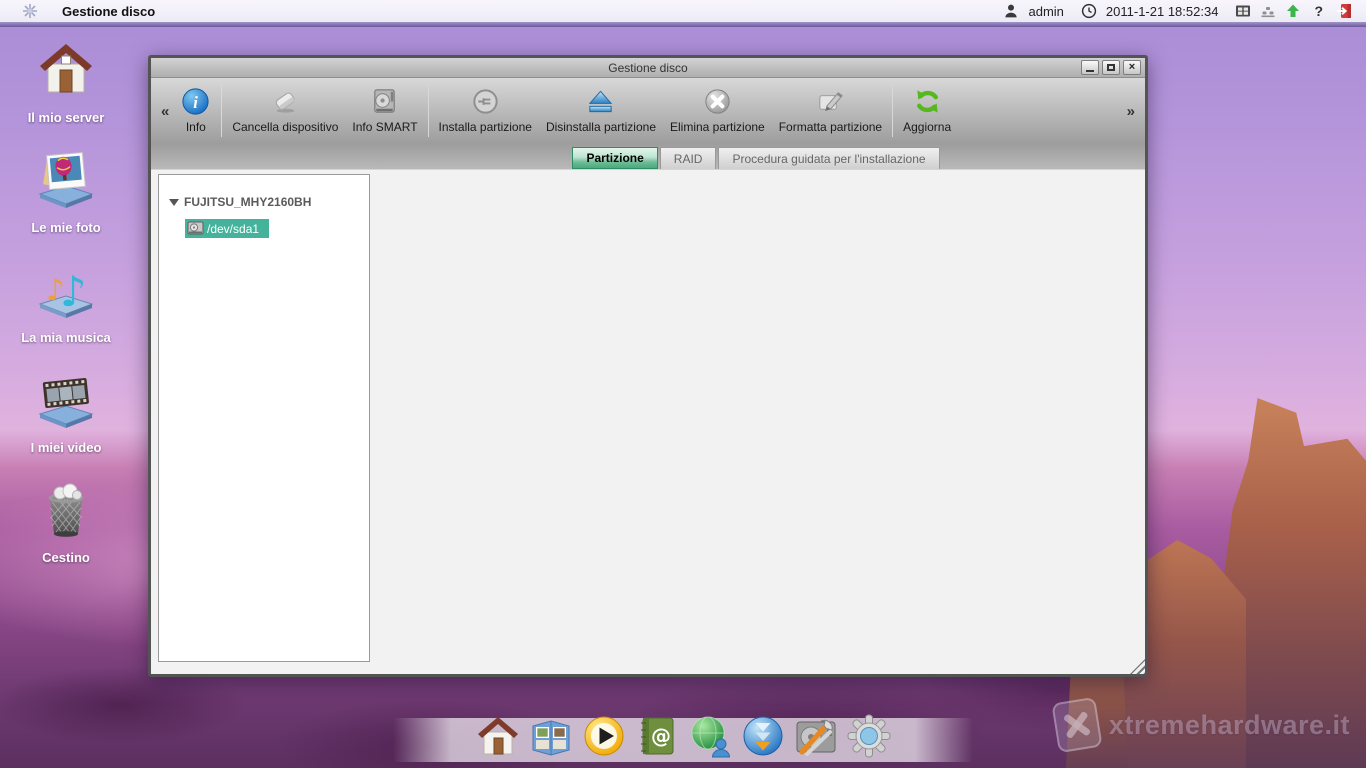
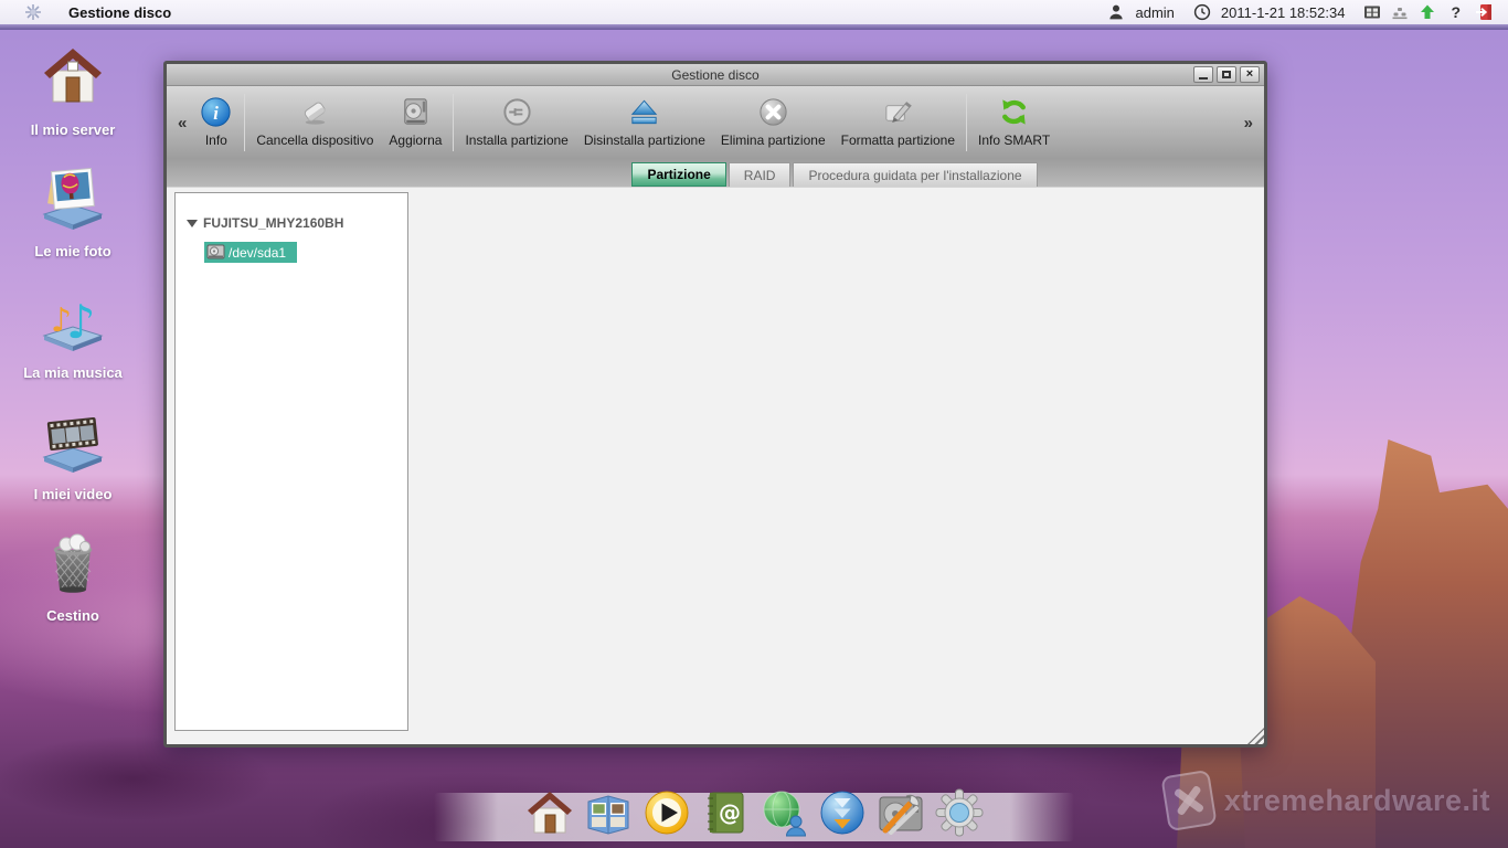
  Gestione disco
  admin
  2011-1-21 18:52:34
  ?
  Il mio server
  Le mie foto
  ♪
  ♪
  La mia musica
  I miei video
  Cestino
  Gestione disco
  ×
  «
  i
  Info
  Cancella dispositivo
- Info SMART
+ Aggiorna
  Installa partizione
  Disinstalla partizione
  Elimina partizione
  Formatta partizione
- Aggiorna
+ Info SMART
  »
  Partizione
  RAID
  Procedura guidata per l'installazione
  FUJITSU_MHY2160BH
  /dev/sda1
  @
  xtremehardware.it
